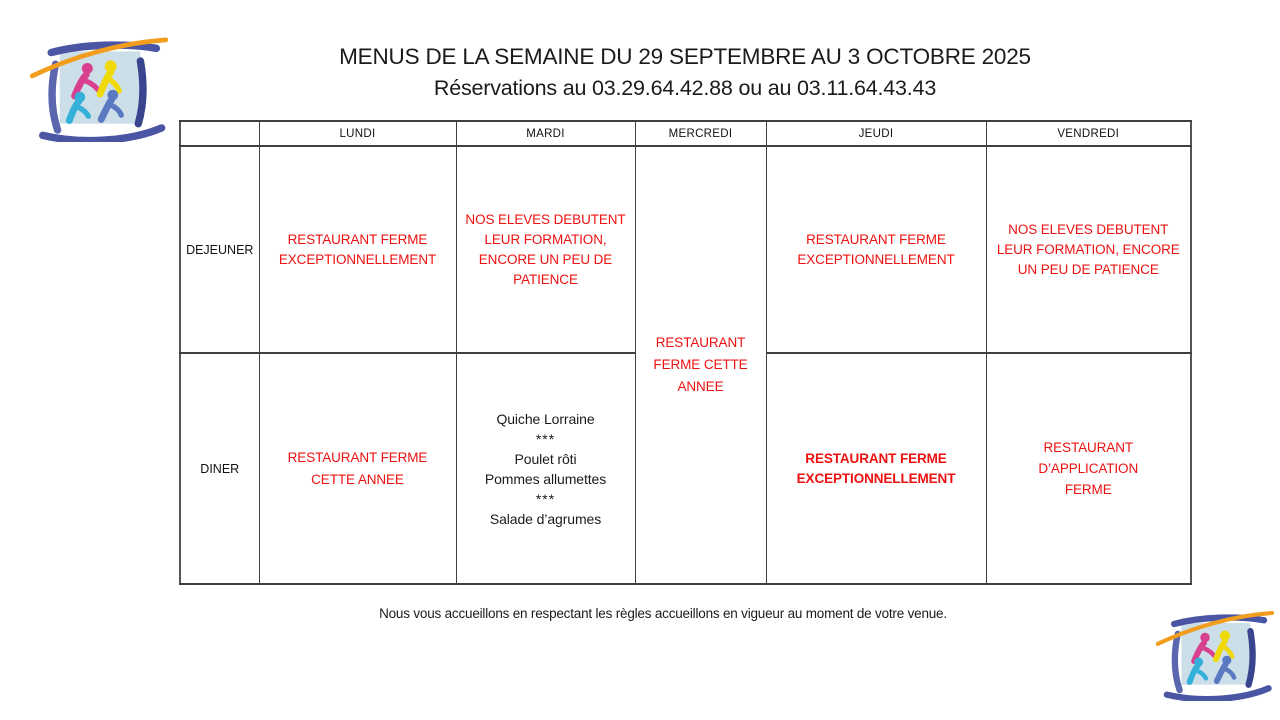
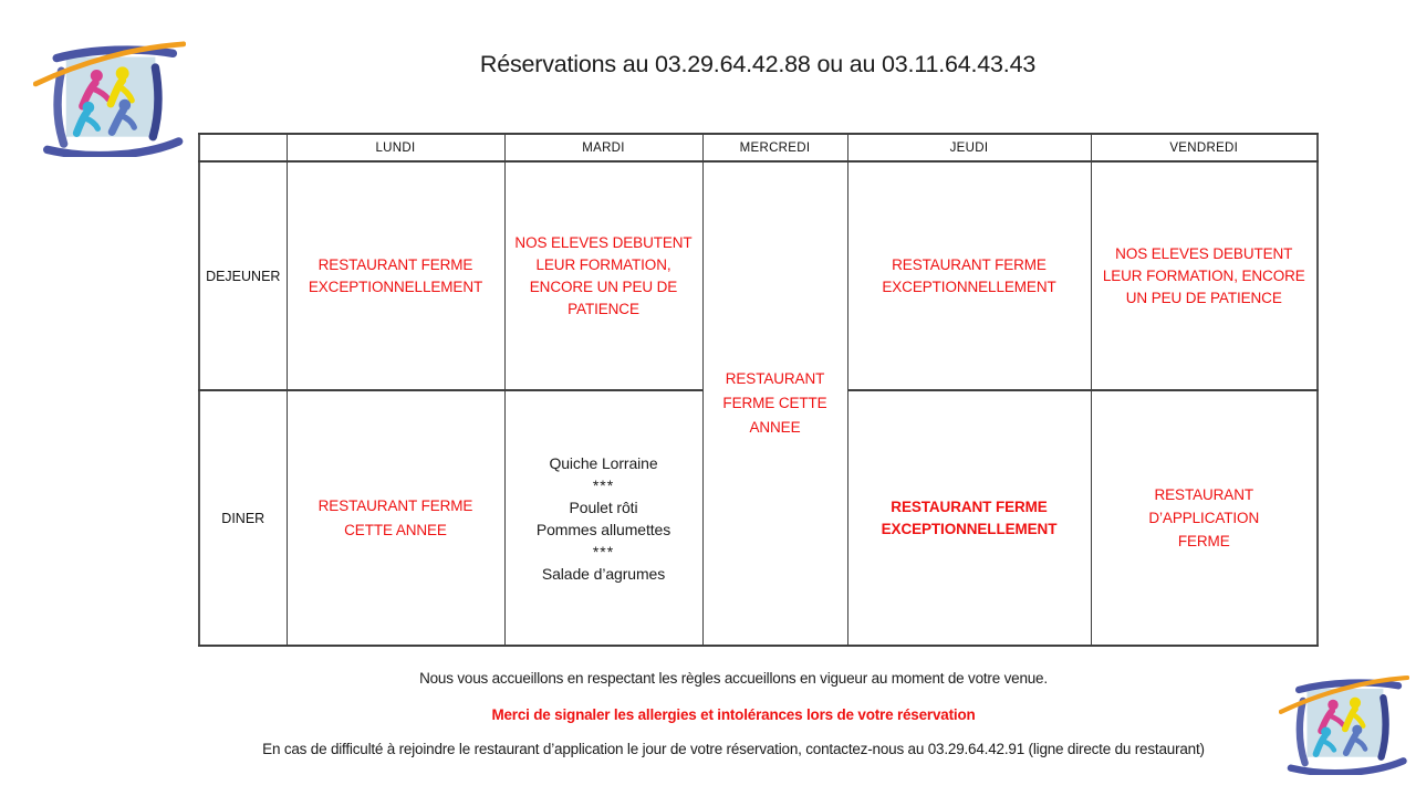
- MENUS DE LA SEMAINE DU 29 SEPTEMBRE AU 3 OCTOBRE 2025
  Réservations au 03.29.64.42.88 ou au 03.11.64.43.43
  	LUNDI	MARDI	MERCREDI	JEUDI	VENDREDI
  DEJEUNER	RESTAURANT FERME EXCEPTIONNELLEMENT	NOS ELEVES DEBUTENT LEUR FORMATION, ENCORE UN PEU DE PATIENCE	RESTAURANT FERME CETTE ANNEE	RESTAURANT FERME EXCEPTIONNELLEMENT	NOS ELEVES DEBUTENT LEUR FORMATION, ENCORE UN PEU DE PATIENCE
  DINER	RESTAURANT FERME CETTE ANNEE	Quiche Lorraine *** Poulet rôti Pommes allumettes *** Salade d’agrumes	RESTAURANT FERME EXCEPTIONNELLEMENT	RESTAURANT D’APPLICATION FERME
  Nous vous accueillons en respectant les règles accueillons en vigueur au moment de votre venue.
+ Merci de signaler les allergies et intolérances lors de votre réservation
+ En cas de difficulté à rejoindre le restaurant d’application le jour de votre réservation, contactez-nous au 03.29.64.42.91 (ligne directe du restaurant)
